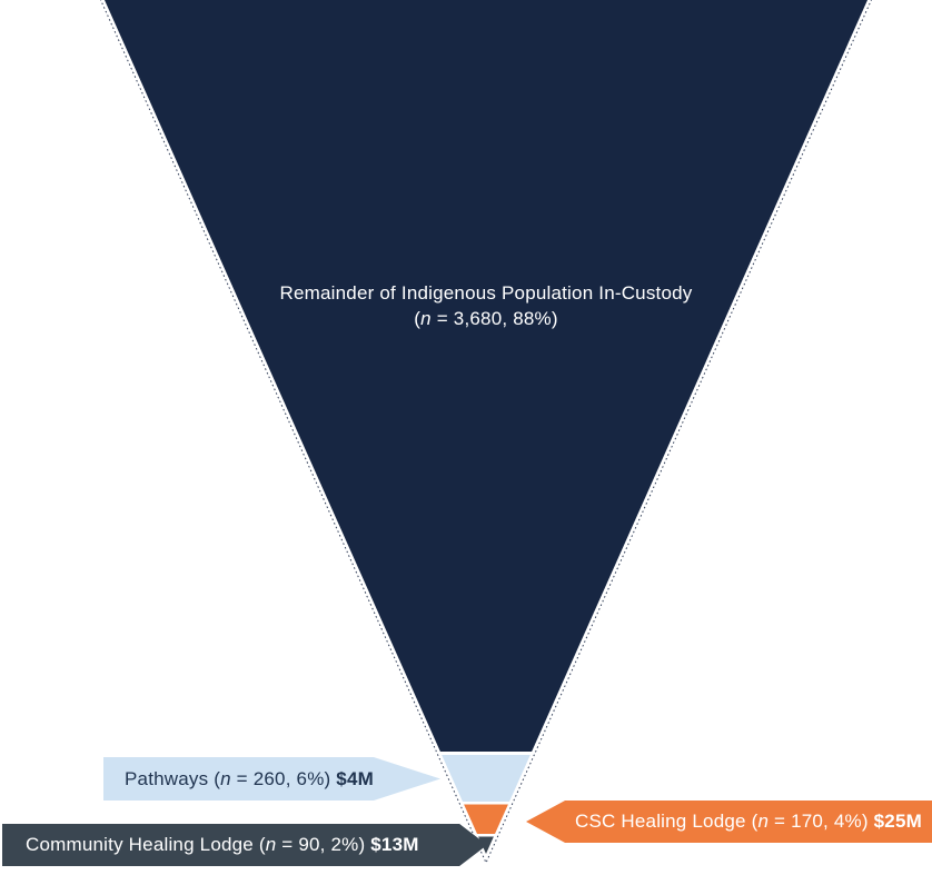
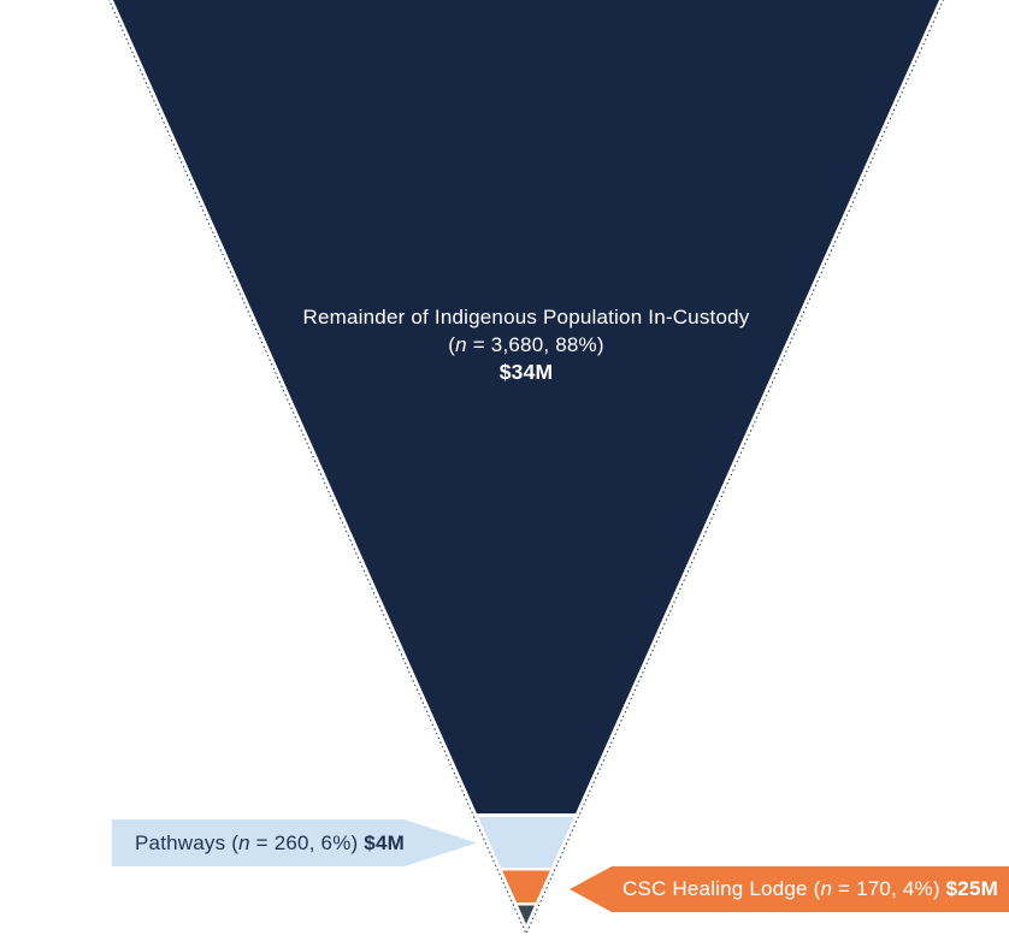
  Remainder of Indigenous Population In-Custody
  (n = 3,680, 88%)
+ $34M
  Pathways (n = 260, 6%) $4M
  CSC Healing Lodge (n = 170, 4%) $25M
- Community Healing Lodge (n = 90, 2%) $13M
